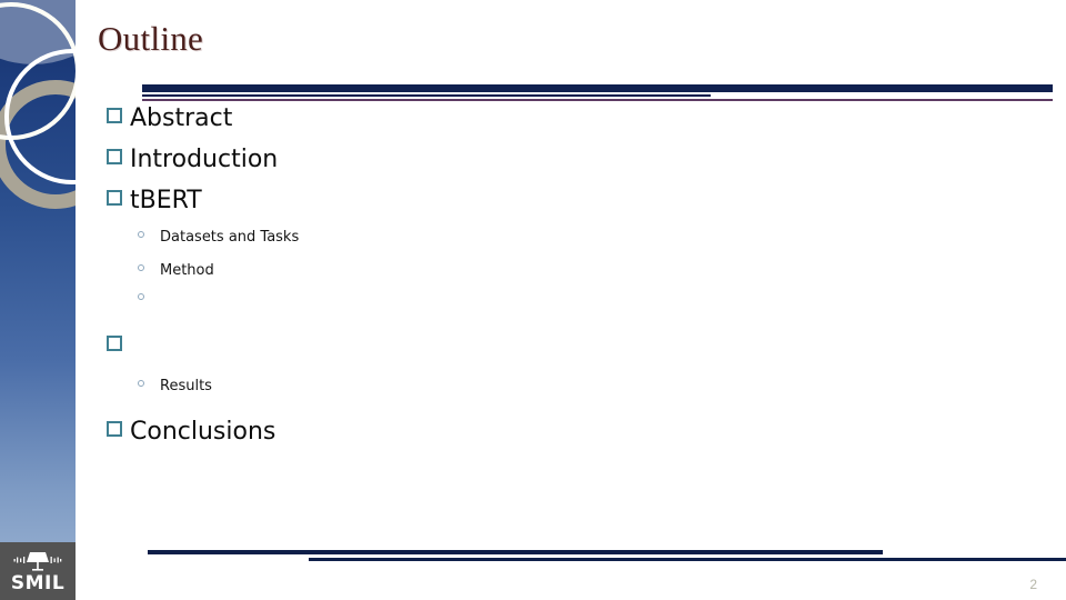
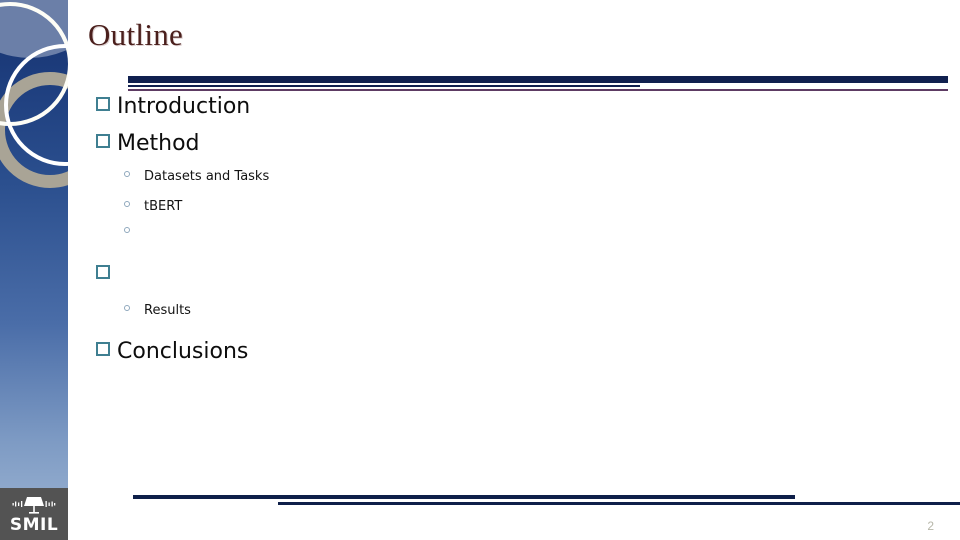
  SMIL
  Outline
- Abstract
  Introduction
- tBERT
+ Method
  Datasets and Tasks
- Method
+ tBERT
  Results
  Conclusions
  2
